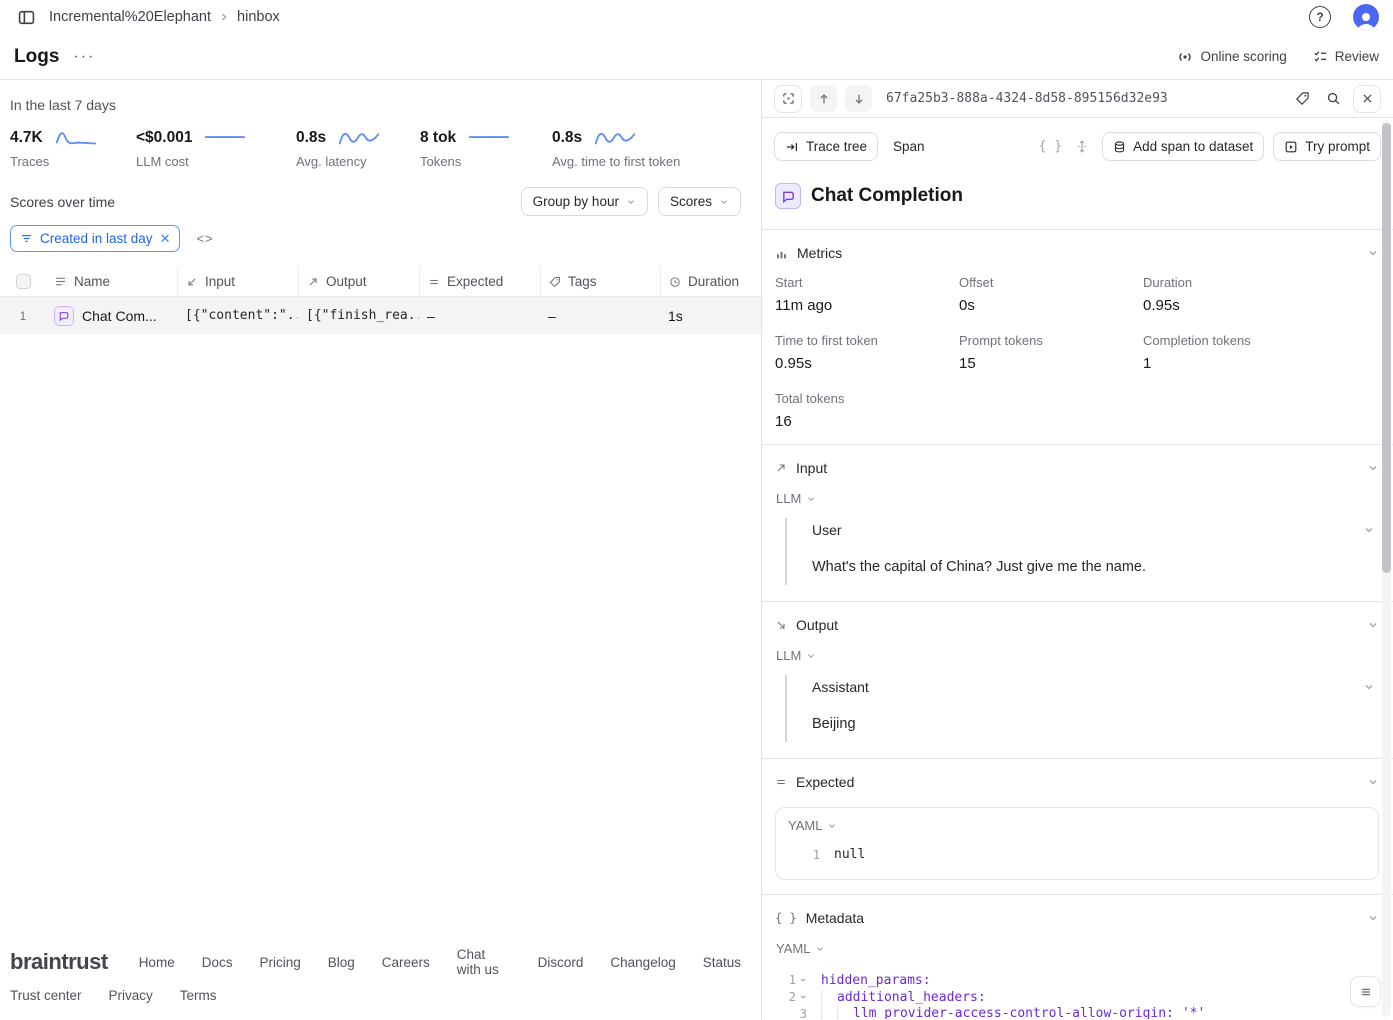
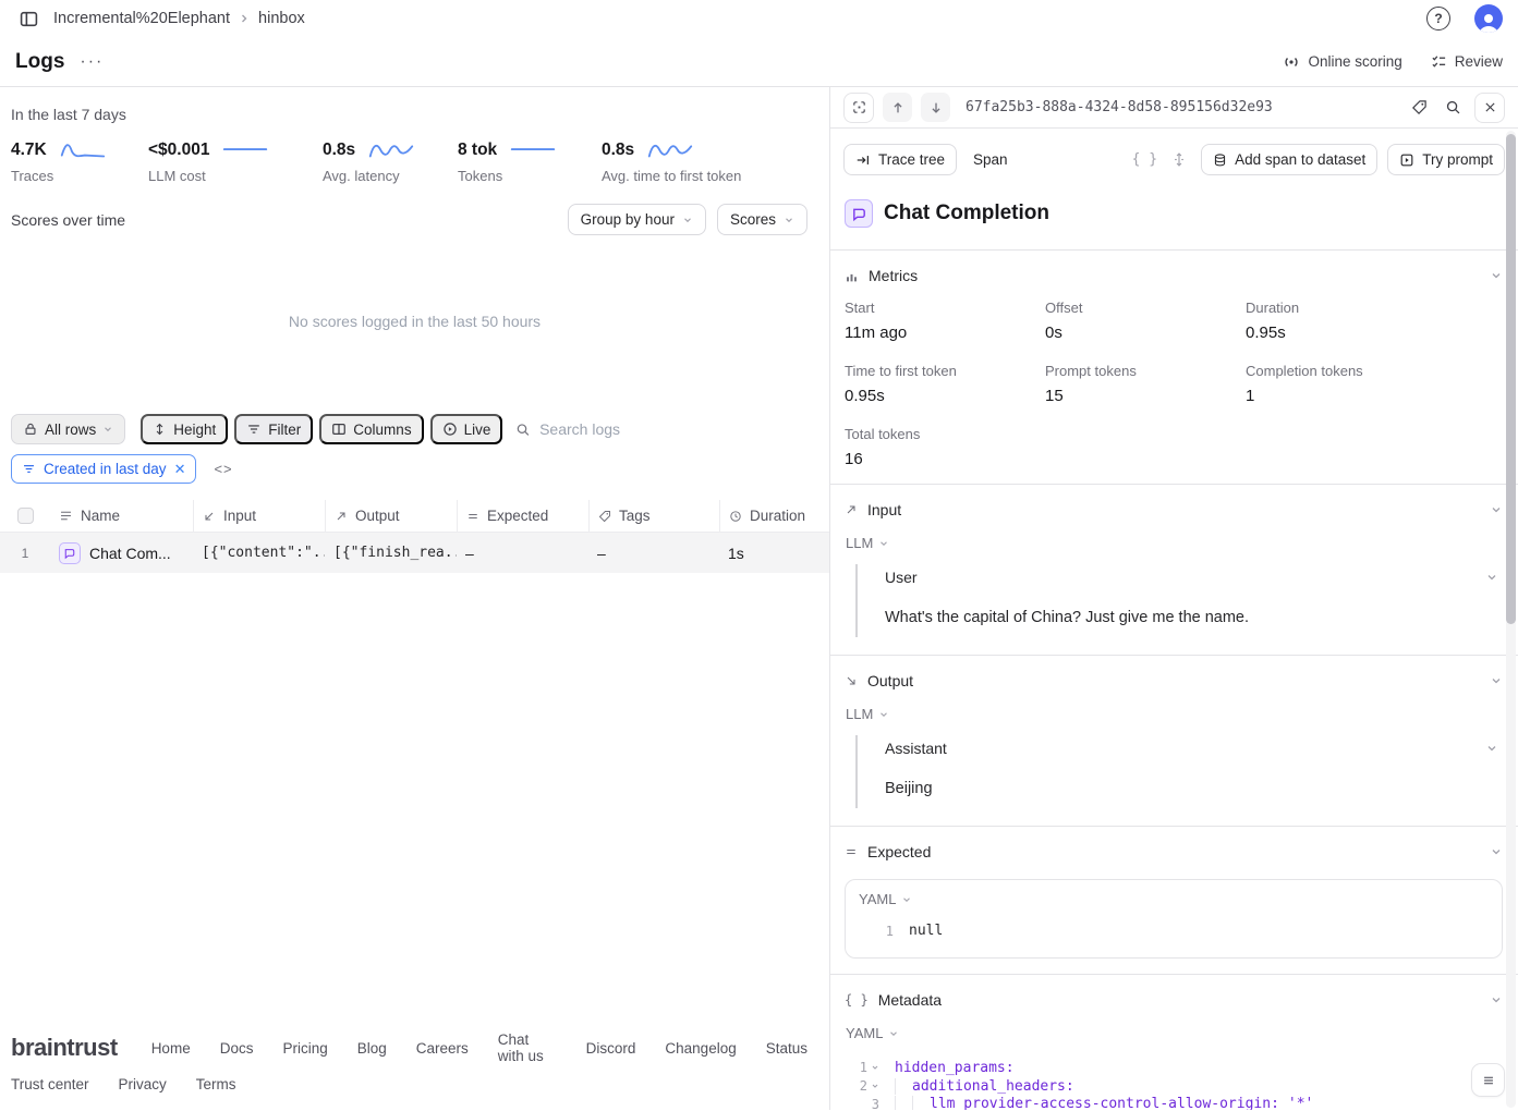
  Incremental%20Elephant
  hinbox
  ?
  Logs
  ···
  Online scoring
  Review
  In the last 7 days
  4.7K
  Traces
  <$0.001
  LLM cost
  0.8s
  Avg. latency
  8 tok
  Tokens
  0.8s
  Avg. time to first token
  Scores over time
  Group by hour
  Scores
+ No scores logged in the last 50 hours
+ All rows
+ Height
+ Filter
+ Columns
+ Live
+ Search logs
  Created in last day
  ✕
  <>
  Name
  Input
  Output
  Expected
  Tags
  Duration
  1
  Chat Com...
  [{"content":".
  [{"finish_rea.
  –
  –
  1s
  braintrust
  Home
  Docs
  Pricing
  Blog
  Careers
  Chat with us
  Discord
  Changelog
  Status
  Trust center
  Privacy
  Terms
  67fa25b3-888a-4324-8d58-895156d32e93
  Trace tree
  Span
  { }
  Add span to dataset
  Try prompt
  Chat Completion
  Metrics
  Start
  11m ago
  Offset
  0s
  Duration
  0.95s
  Time to first token
  0.95s
  Prompt tokens
  15
  Completion tokens
  1
  Total tokens
  16
  Input
  LLM
  User
  What's the capital of China? Just give me the name.
  Output
  LLM
  Assistant
  Beijing
  Expected
  YAML
  1
  null
  { }
  Metadata
  YAML
  1
  hidden_params:
  2
  additional_headers:
  3
  llm_provider-access-control-allow-origin:
  '*'
